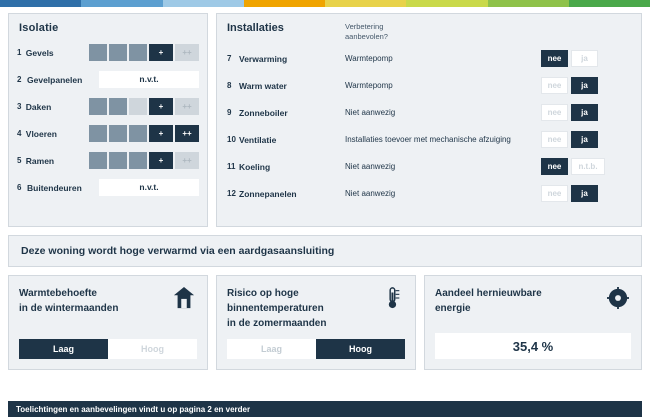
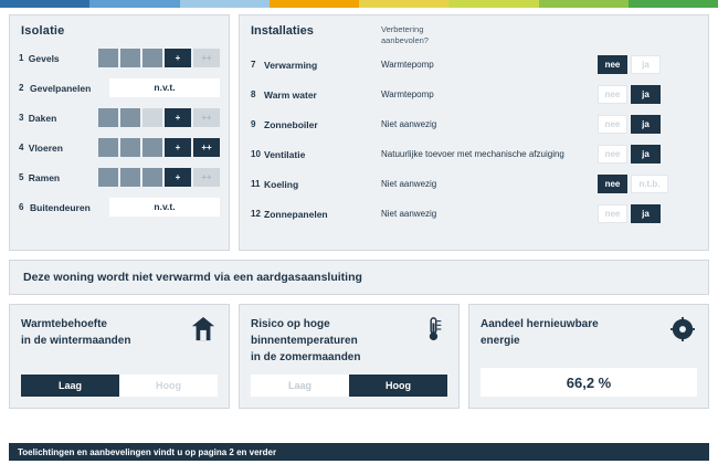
  Isolatie
  1
  Gevels
  +
  ++
  2
  Gevelpanelen
  n.v.t.
  3
  Daken
  +
  ++
  4
  Vloeren
  +
  ++
  5
  Ramen
  +
  ++
  6
  Buitendeuren
  n.v.t.
  Installaties
  Verbetering
  aanbevolen?
  7
  Verwarming
  Warmtepomp
  nee
  ja
  8
  Warm water
  Warmtepomp
  nee
  ja
  9
  Zonneboiler
  Niet aanwezig
  nee
  ja
  10
  Ventilatie
- Installaties toevoer met mechanische afzuiging
+ Natuurlijke toevoer met mechanische afzuiging
  nee
  ja
  11
  Koeling
  Niet aanwezig
  nee
  n.t.b.
  12
  Zonnepanelen
  Niet aanwezig
  nee
  ja
- Deze woning wordt hoge verwarmd via een aardgasaansluiting
+ Deze woning wordt niet verwarmd via een aardgasaansluiting
  Warmtebehoefte
  in de wintermaanden
  Laag
  Hoog
  Risico op hoge
  binnentemperaturen
  in de zomermaanden
  Laag
  Hoog
  Aandeel hernieuwbare
  energie
- 35,4 %
+ 66,2 %
  Toelichtingen en aanbevelingen vindt u op pagina 2 en verder
